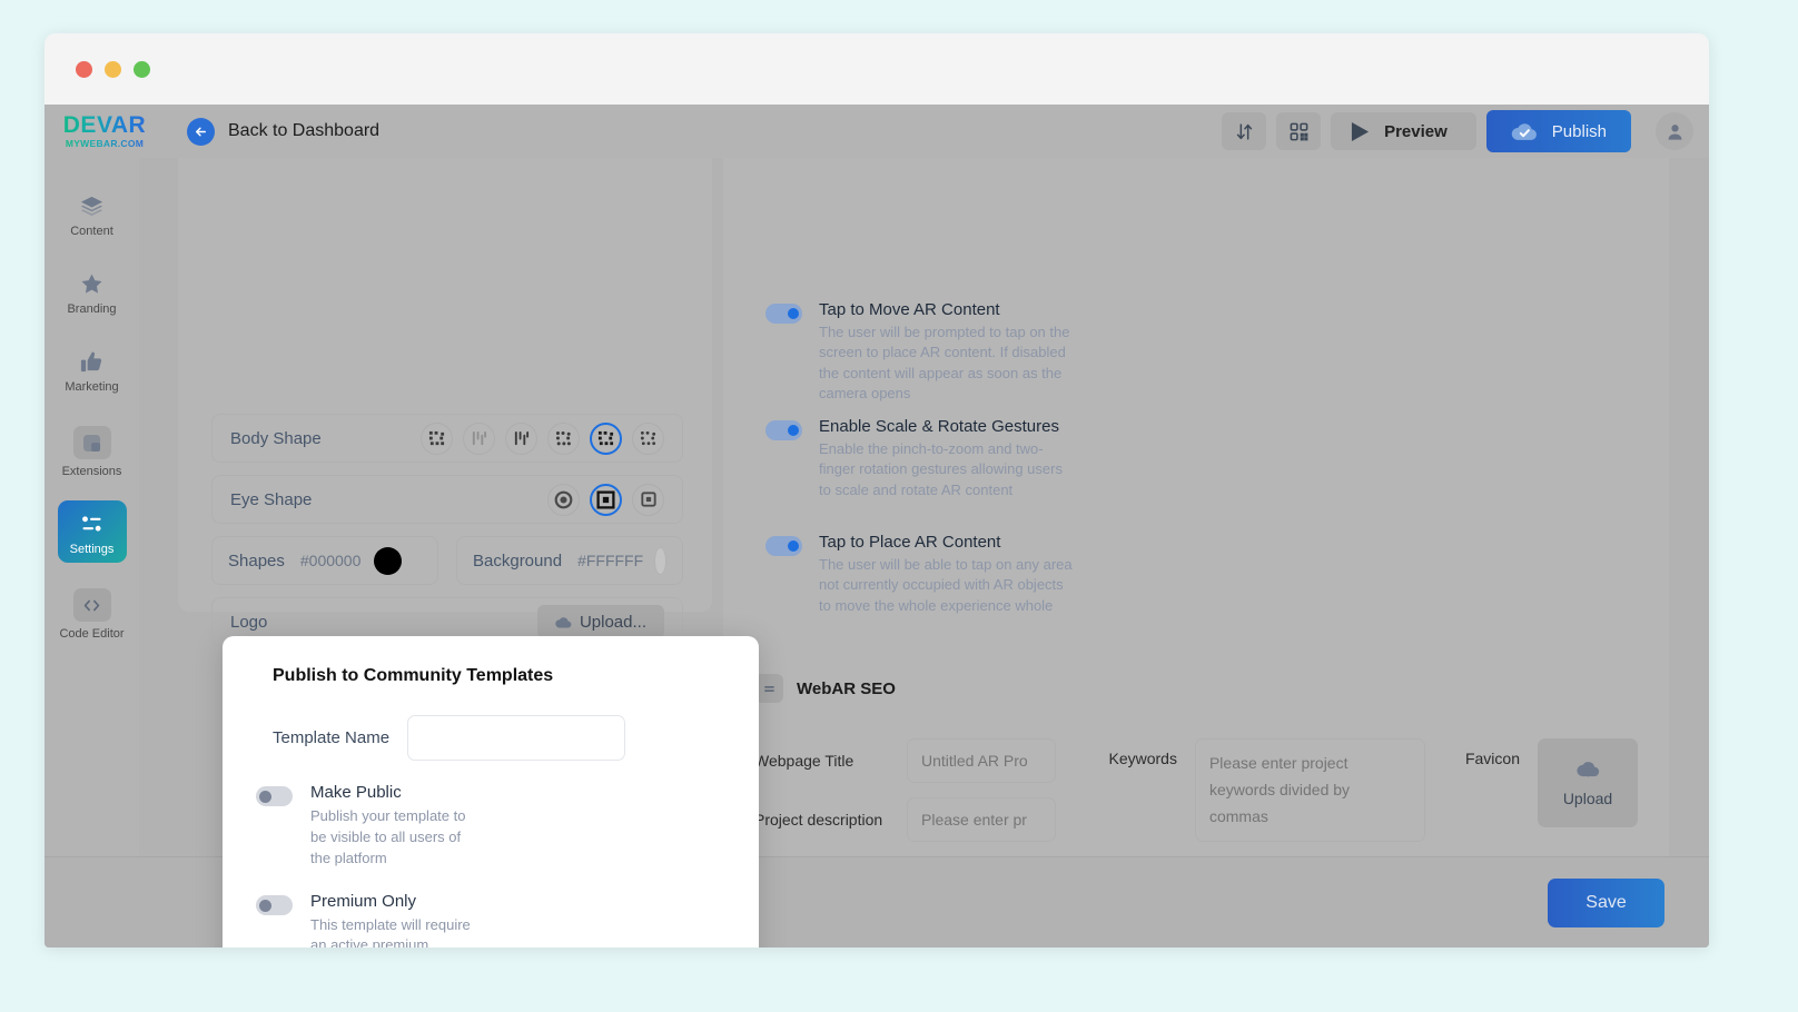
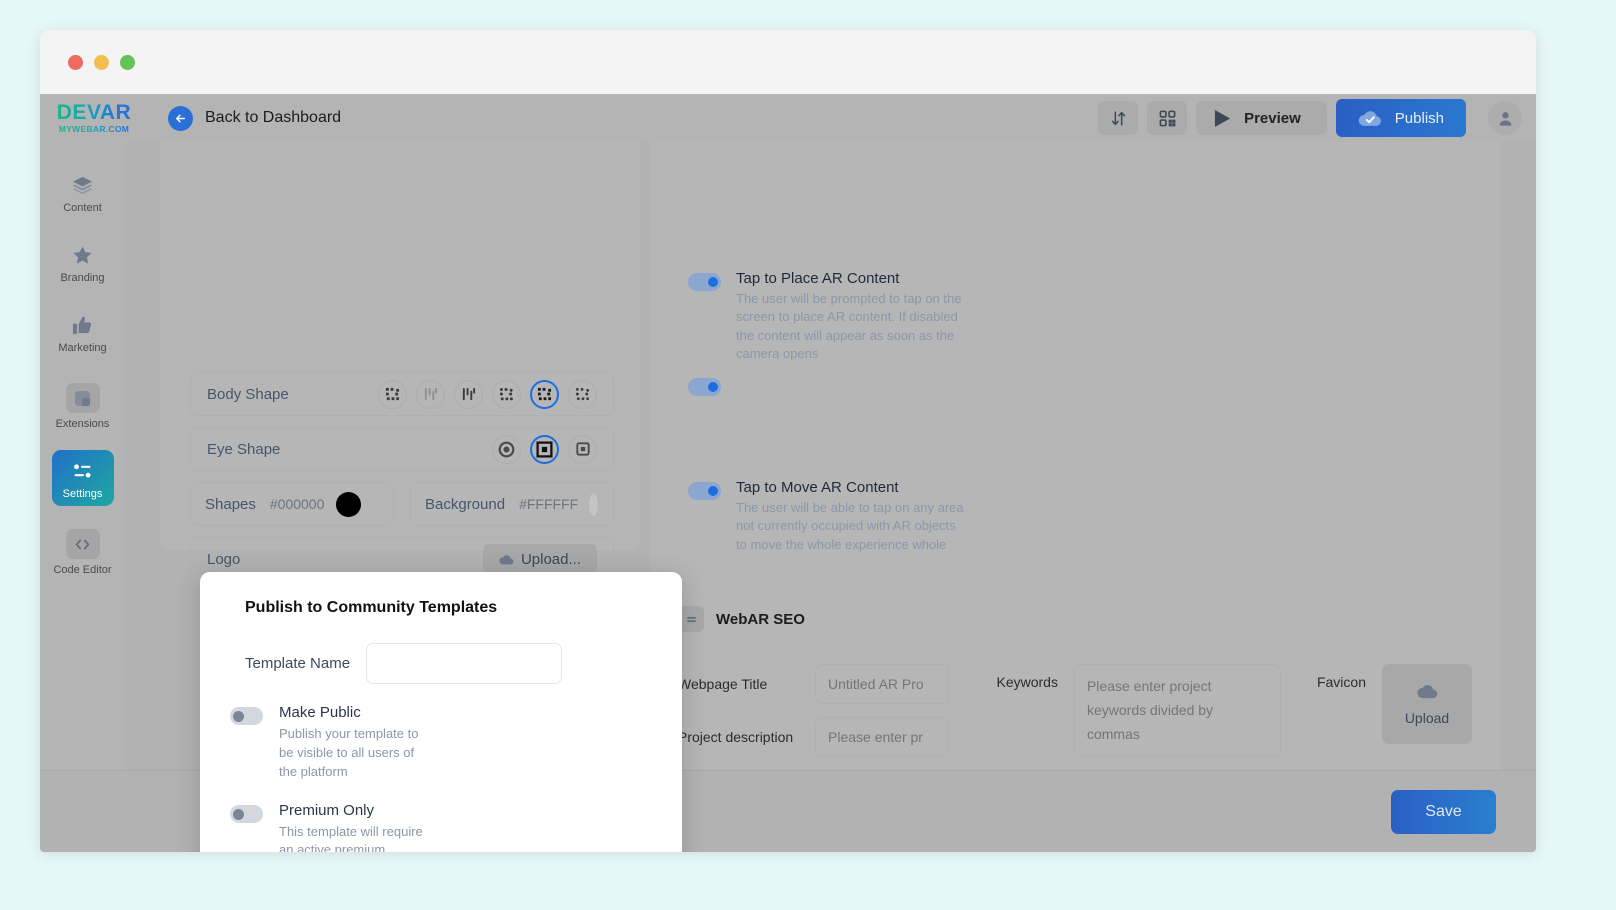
  DEVAR
  MYWEBAR.COM
  Back to Dashboard
  Preview
  Publish
  Content
  Branding
  Marketing
  Extensions
  Settings
  Code Editor
  Body Shape
  Eye Shape
  Shapes
  #000000
  Background
  #FFFFFF
  Logo
  Upload...
- Tap to Move AR Content
+ Tap to Place AR Content
  The user will be prompted to tap on the screen to place AR content. If disabled the content will appear as soon as the camera opens
- Enable Scale & Rotate Gestures
- Enable the pinch-to-zoom and two-finger rotation gestures allowing users to scale and rotate AR content
- Tap to Place AR Content
+ Tap to Move AR Content
  The user will be able to tap on any area not currently occupied with AR objects to move the whole experience whole
  WebAR SEO
  Webpage Title
  Untitled AR Pro
  Project description
  Please enter pr
  Keywords
  Favicon
  Upload
  Publish to Community Templates
  Template Name
  Make Public
  Publish your template to be visible to all users of the platform
  Premium Only
  Save
